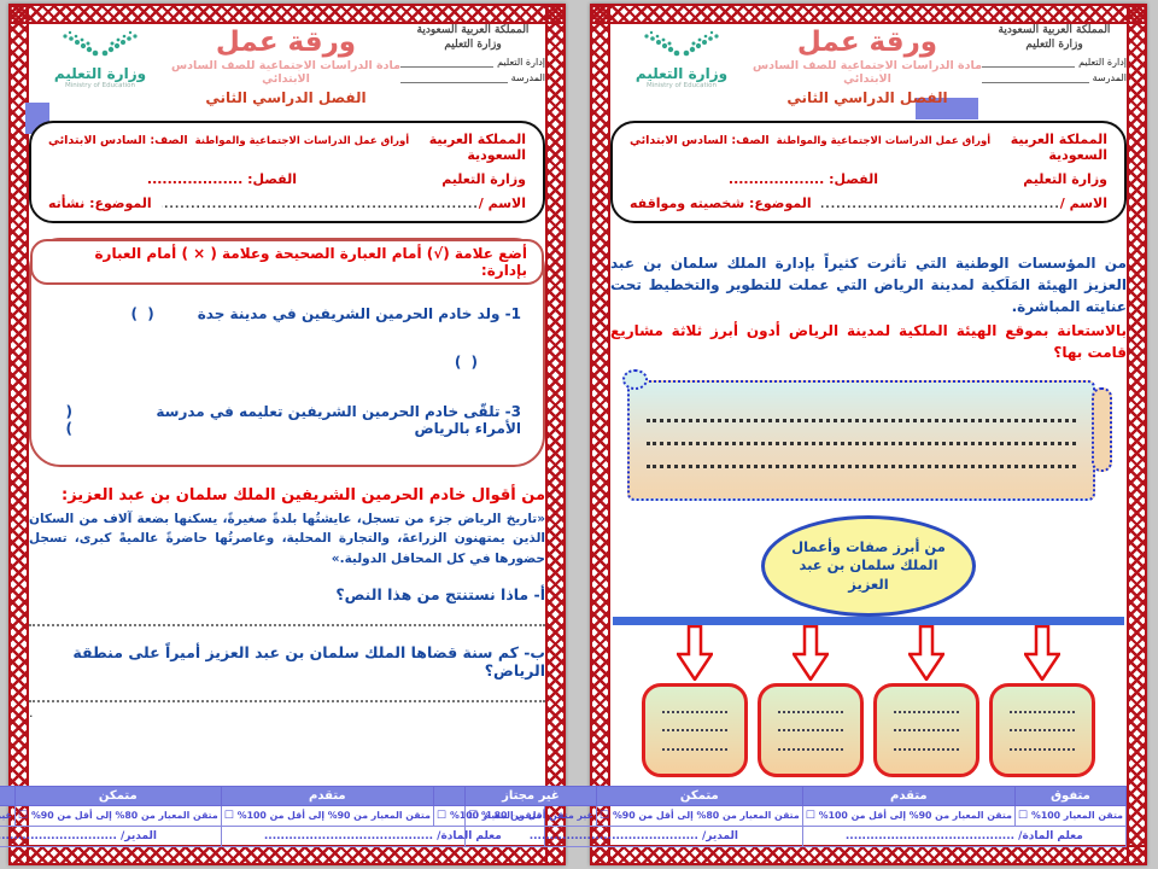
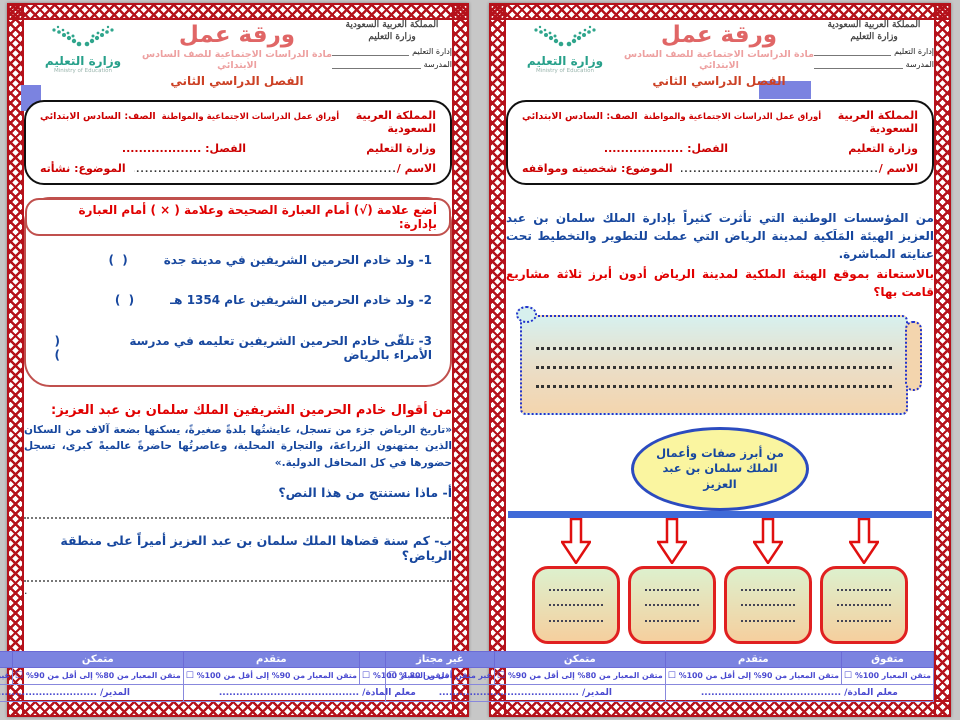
  المملكة العربية السعودية
  وزارة التعليم
  إدارة التعليم
  المدرسة
  ورقة عمل
  مادة الدراسات الاجتماعية للصف السادس الابتدائي
  الفصل الدراسي الثاني
  وزارة التعليم
  المملكة العربية السعودية
  أوراق عمل الدراسات الاجتماعية والمواطنة
  الصف: السادس الابتدائي
  وزارة التعليم
  الفصل: ...................
  الاسم /
  ............................................................
  الموضوع: نشأته
  أضع علامة (√) أمام العبارة الصحيحة وعلامة ( × ) أمام العبارة بإدارة:
  1- ولد خادم الحرمين الشريفين في مدينة جدة
  ( )
+ 2- ولد خادم الحرمين الشريفين عام 1354 هـ
  ( )
  3- تلقّى خادم الحرمين الشريفين تعليمه في مدرسة الأمراء بالرياض
  ( )
  من أقوال خادم الحرمين الشريفين الملك سلمان بن عبد العزيز:
  «تاريخ الرياض جزء من تسجل، عايشتُها بلدةً صغيرةً، يسكنها بضعة آلاف من السكان الذين يمتهنون الزراعةَ، والتجارة المحلية، وعاصرتُها حاضرةً عالميةً كبرى، تسجل حضورها في كل المحافل الدولية.»
  أ- ماذا نستنتج من هذا النص؟
  ب- كم سنة قضاها الملك سلمان بن عبد العزيز أميراً على منطقة الرياض؟
  .
  متقن المعيار 100%☐	متقن المعيار من 90% إلى أقل من 100%☐	متقن المعيار من 80% إلى أقل من 90%☐	غي
  معلم المادة/ .........................................	المدير/ ............................
  المملكة العربية السعودية
  وزارة التعليم
  إدارة التعليم
  المدرسة
  ورقة عمل
  مادة الدراسات الاجتماعية للصف السادس الابتدائي
  الفصل الدراسي الثاني
  وزارة التعليم
  المملكة العربية السعودية
  أوراق عمل الدراسات الاجتماعية والمواطنة
  الصف: السادس الابتدائي
  وزارة التعليم
  الفصل: ...................
  الاسم /
  .............................................
  الموضوع: شخصيته ومواقفه
  من المؤسسات الوطنية التي تأثرت كثيراً بإدارة الملك سلمان بن عبد العزيز الهيئة المَلَكية لمدينة الرياض التي عملت للتطوير والتخطيط تحت عنايته المباشرة.
  بالاستعانة بموقع الهيئة الملكية لمدينة الرياض أدون أبرز ثلاثة مشاريع قامت بها؟
  من أبرز صفات وأعمال الملك سلمان بن عبد العزيز
  متفوق	متقدم	متمكن	غير مجتاز
  متقن المعيار 100%☐	متقن المعيار من 90% إلى أقل من 100%☐	متقن المعيار من 80% إلى أقل من 90%☐	غير متقن أقل من 80 %☐
  معلم المادة/ .........................................	المدير/ .........................................
